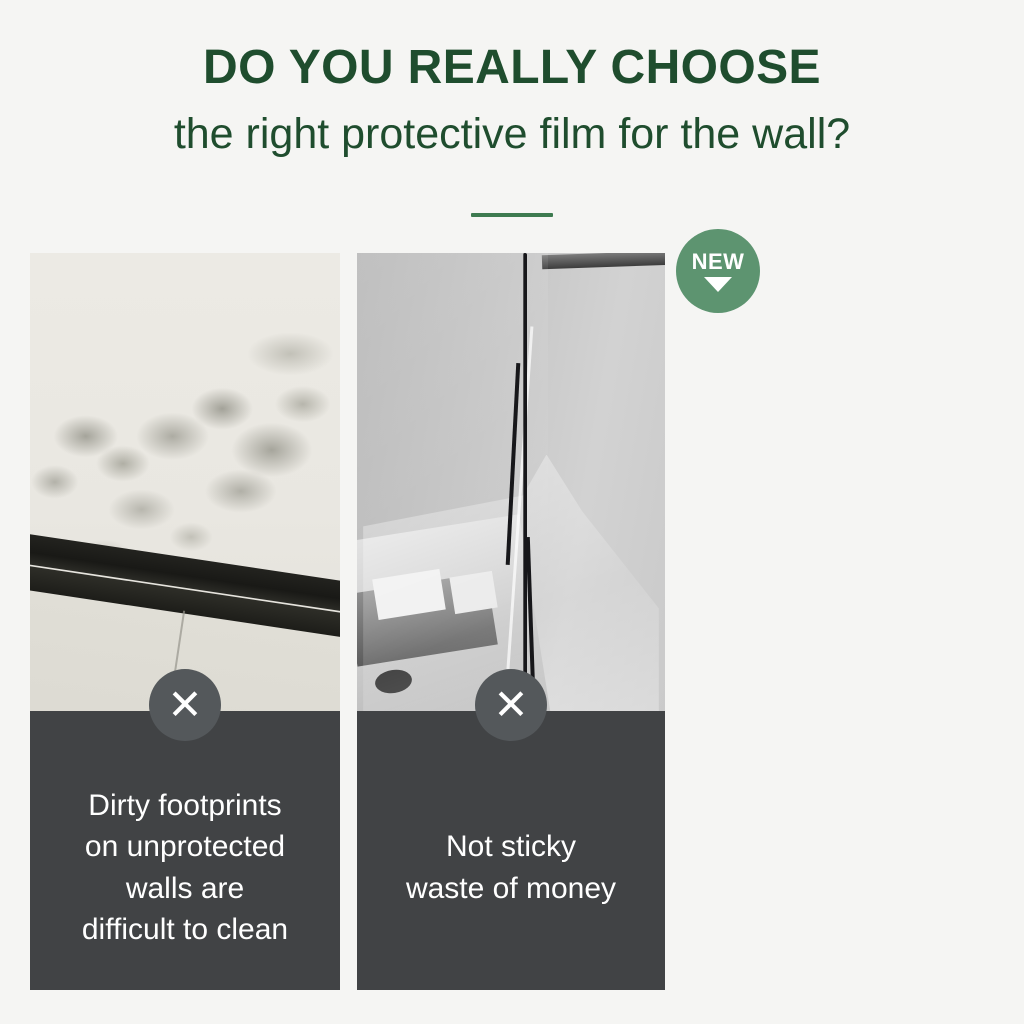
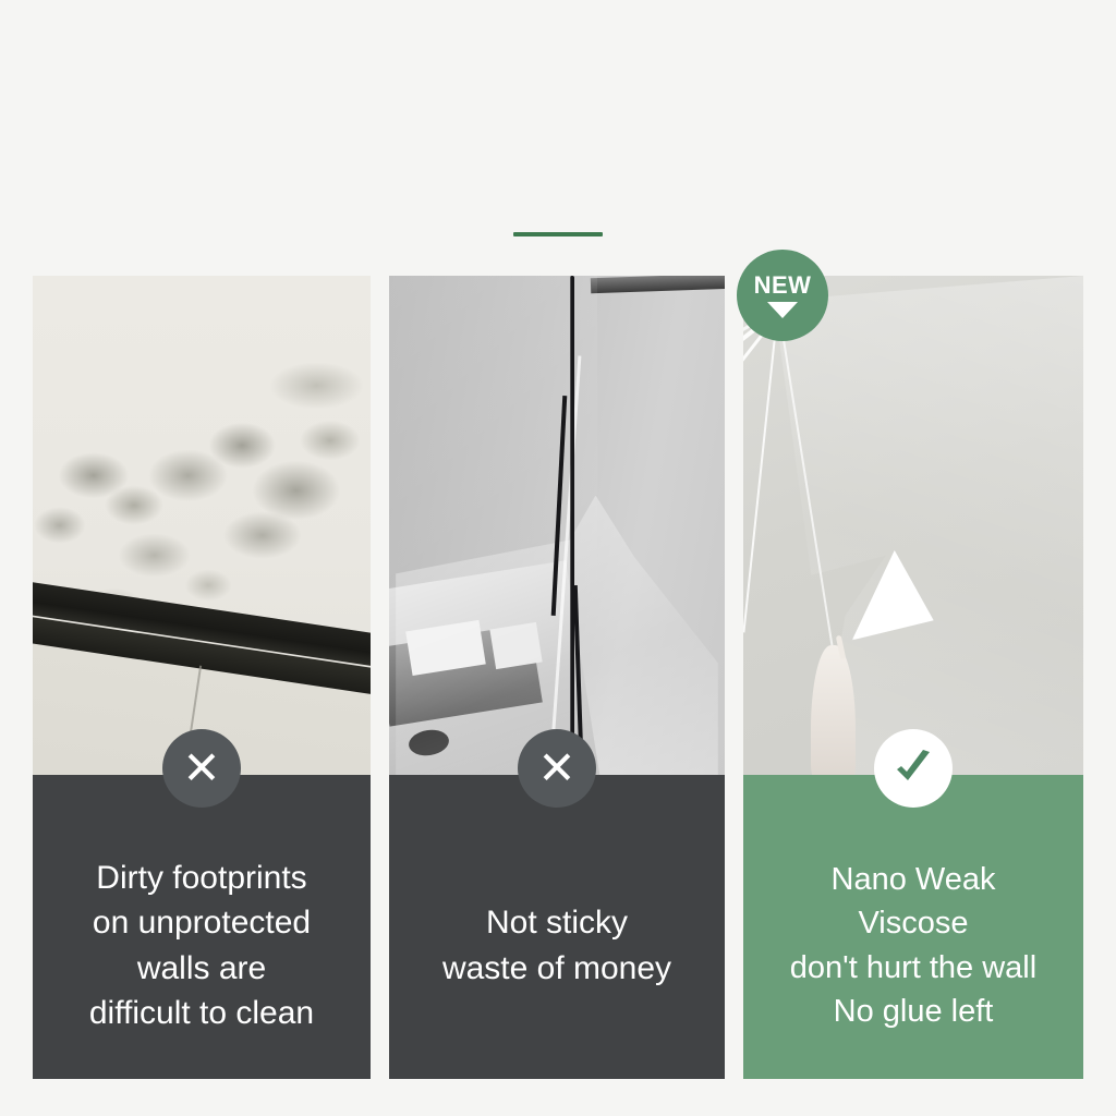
- DO YOU REALLY CHOOSE
- the right protective film for the wall?
  ✕
  Dirty footprints
  on unprotected
  walls are
  difficult to clean
  ✕
  Not sticky
  waste of money
+ Nano Weak
+ Viscose
+ don't hurt the wall
+ No glue left
  NEW
